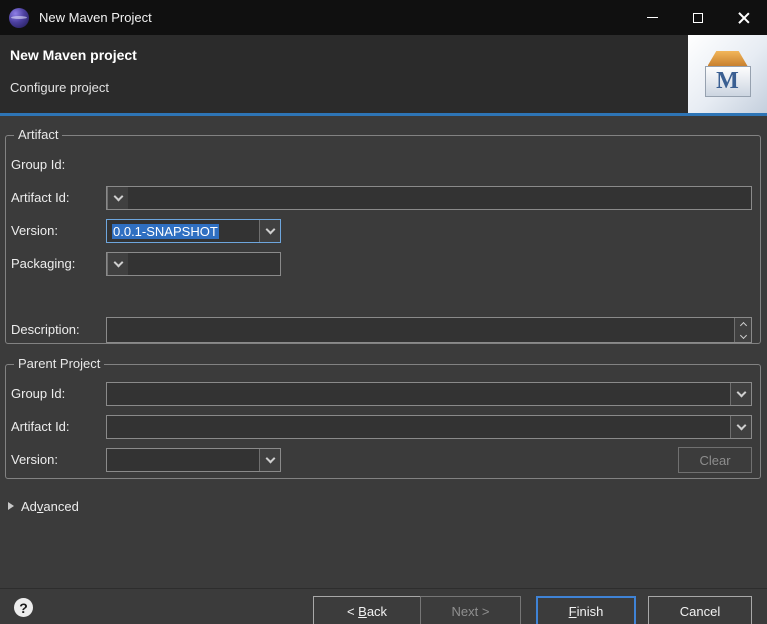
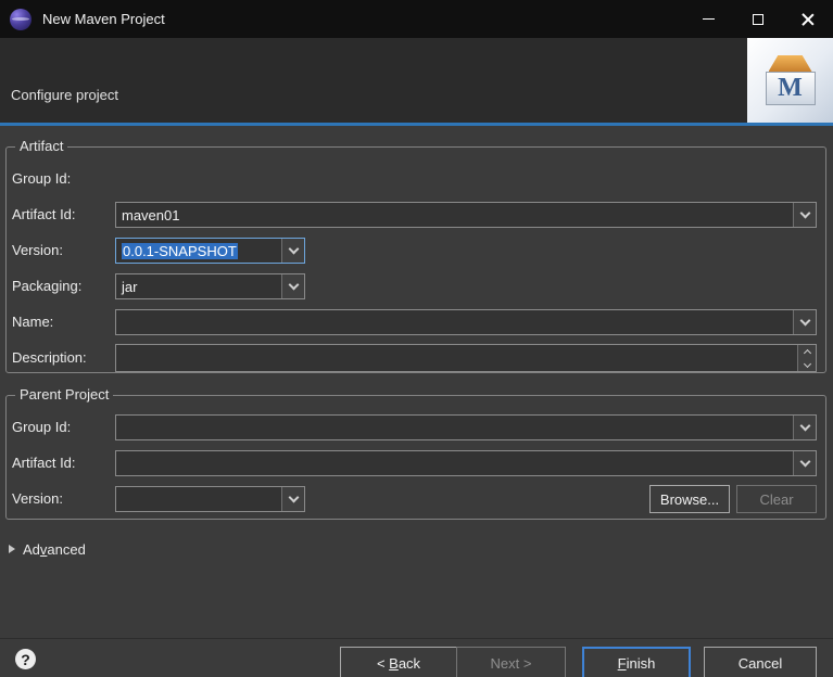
  New Maven Project
- New Maven project
  Configure project
  M
  Artifact
  Group Id:
  Artifact Id:
+ maven01
  Version:
  0.0.1-SNAPSHOT
  Packaging:
+ jar
+ Name:
  Description:
  Parent Project
  Group Id:
  Artifact Id:
  Version:
+ Browse...
  Clear
  Advanced
  ?
  <
  B
  ack
  Next >
  F
  inish
  Cancel
